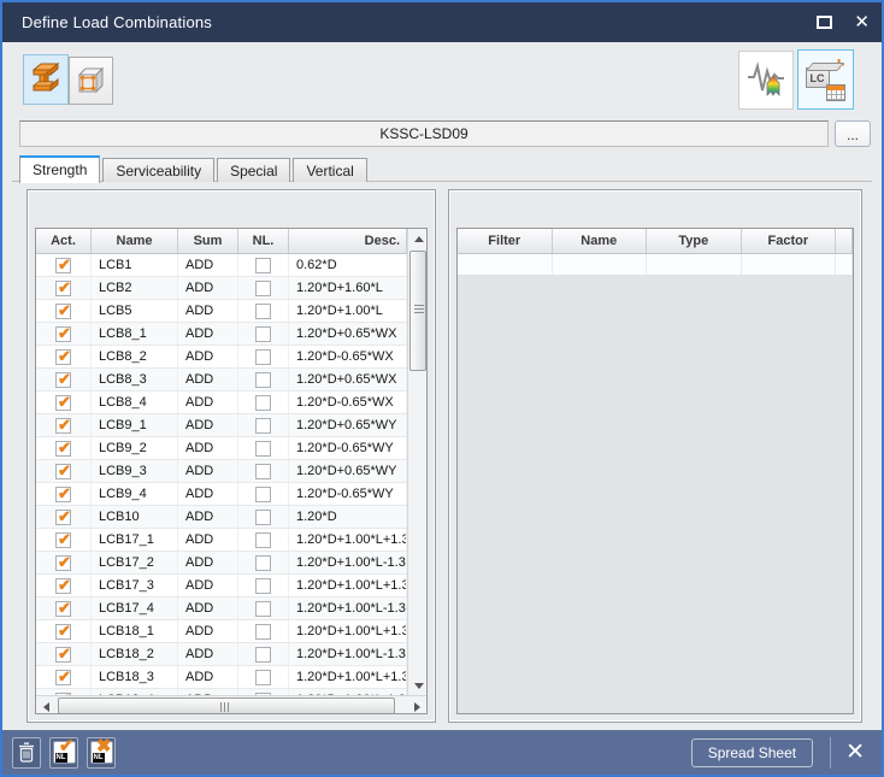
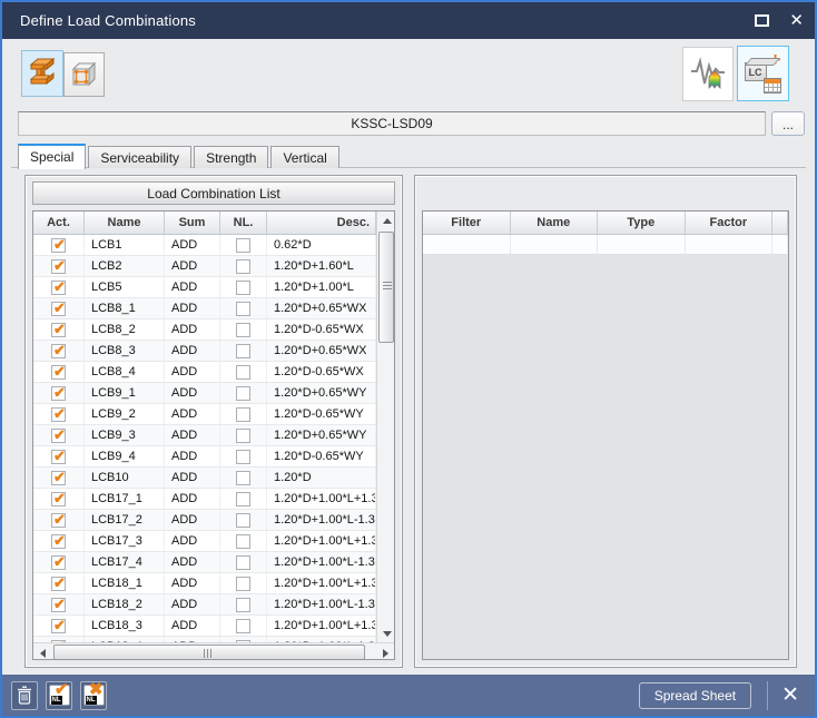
  Define Load Combinations
  ✕
  LC
  KSSC-LSD09
  ...
- Strength
+ Special
  Serviceability
- Special
+ Strength
  Vertical
+ Load Combination List
  Act.
  Name
  Sum
  NL.
  Desc.
  LCB1
  ADD
  0.62*D
  LCB2
  ADD
  1.20*D+1.60*L
  LCB5
  ADD
  1.20*D+1.00*L
  LCB8_1
  ADD
  1.20*D+0.65*WX
  LCB8_2
  ADD
  1.20*D-0.65*WX
  LCB8_3
  ADD
  1.20*D+0.65*WX
  LCB8_4
  ADD
  1.20*D-0.65*WX
  LCB9_1
  ADD
  1.20*D+0.65*WY
  LCB9_2
  ADD
  1.20*D-0.65*WY
  LCB9_3
  ADD
  1.20*D+0.65*WY
  LCB9_4
  ADD
  1.20*D-0.65*WY
  LCB10
  ADD
  1.20*D
  LCB17_1
  ADD
  1.20*D+1.00*L+1.3
  LCB17_2
  ADD
  1.20*D+1.00*L-1.3
  LCB17_3
  ADD
  1.20*D+1.00*L+1.3
  LCB17_4
  ADD
  1.20*D+1.00*L-1.3
  LCB18_1
  ADD
  1.20*D+1.00*L+1.3
  LCB18_2
  ADD
  1.20*D+1.00*L-1.3
  LCB18_3
  ADD
  1.20*D+1.00*L+1.3
  Filter
  Name
  Type
  Factor
  ✔
  ✖
  Spread Sheet
  ✕
